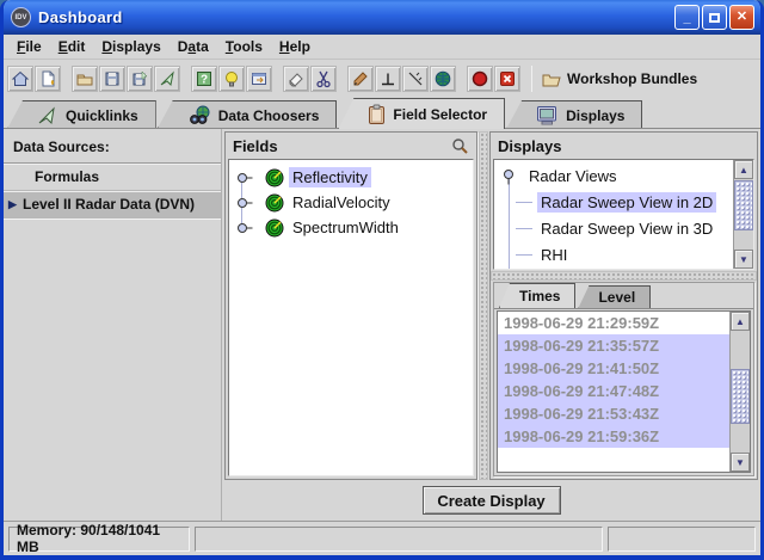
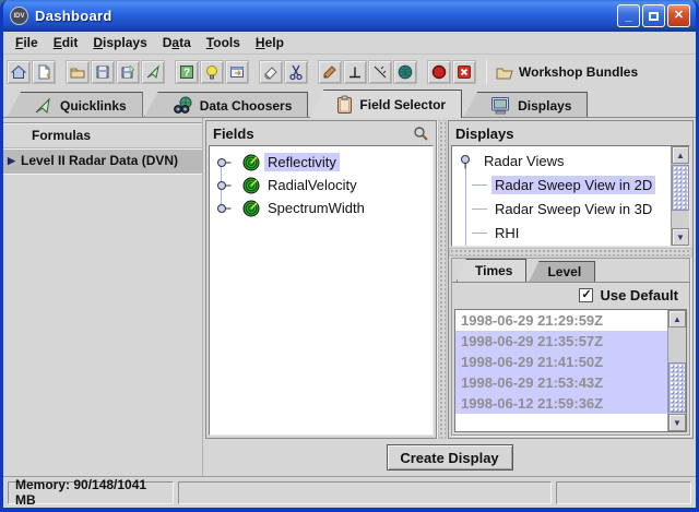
  Dashboard
  _
  ✕
  File
  Edit
  Displays
  Data
  Tools
  Help
  ?
  Workshop Bundles
  Quicklinks
  Data Choosers
  Field Selector
  Displays
- Data Sources:
  Formulas
  ▶
  Level II Radar Data (DVN)
  Fields
  Reflectivity
  RadialVelocity
  SpectrumWidth
  Displays
  Radar Views
  Radar Sweep View in 2D
  Radar Sweep View in 3D
  RHI
  ▲
  ▼
  Times
  Level
+ ✓
+ Use Default
  1998-06-29 21:29:59Z
  1998-06-29 21:35:57Z
  1998-06-29 21:41:50Z
- 1998-06-29 21:47:48Z
  1998-06-29 21:53:43Z
- 1998-06-29 21:59:36Z
+ 1998-06-12 21:59:36Z
  ▲
  ▼
  Create Display
  Memory: 90/148/1041 MB
